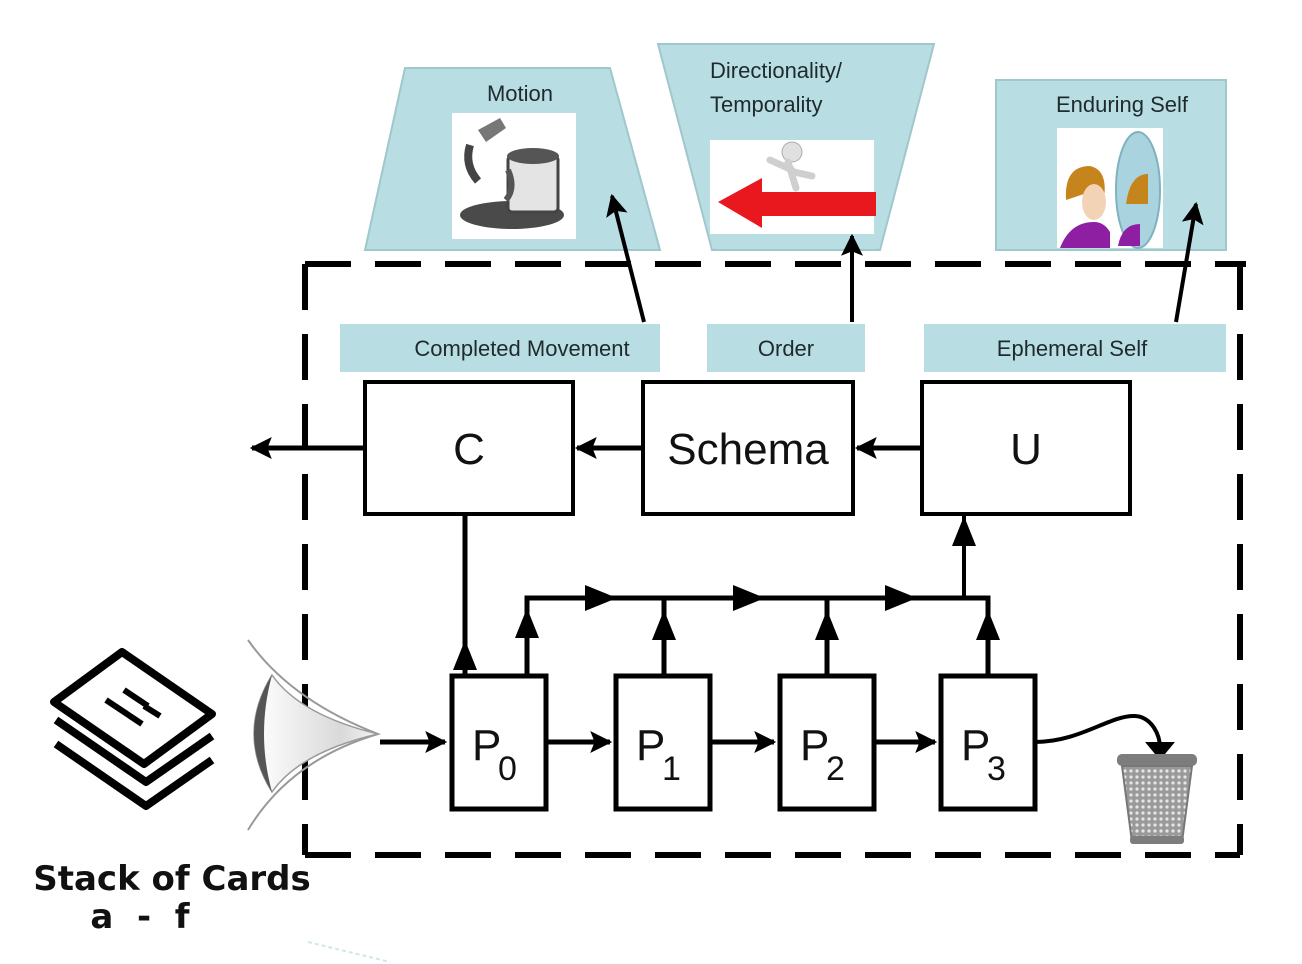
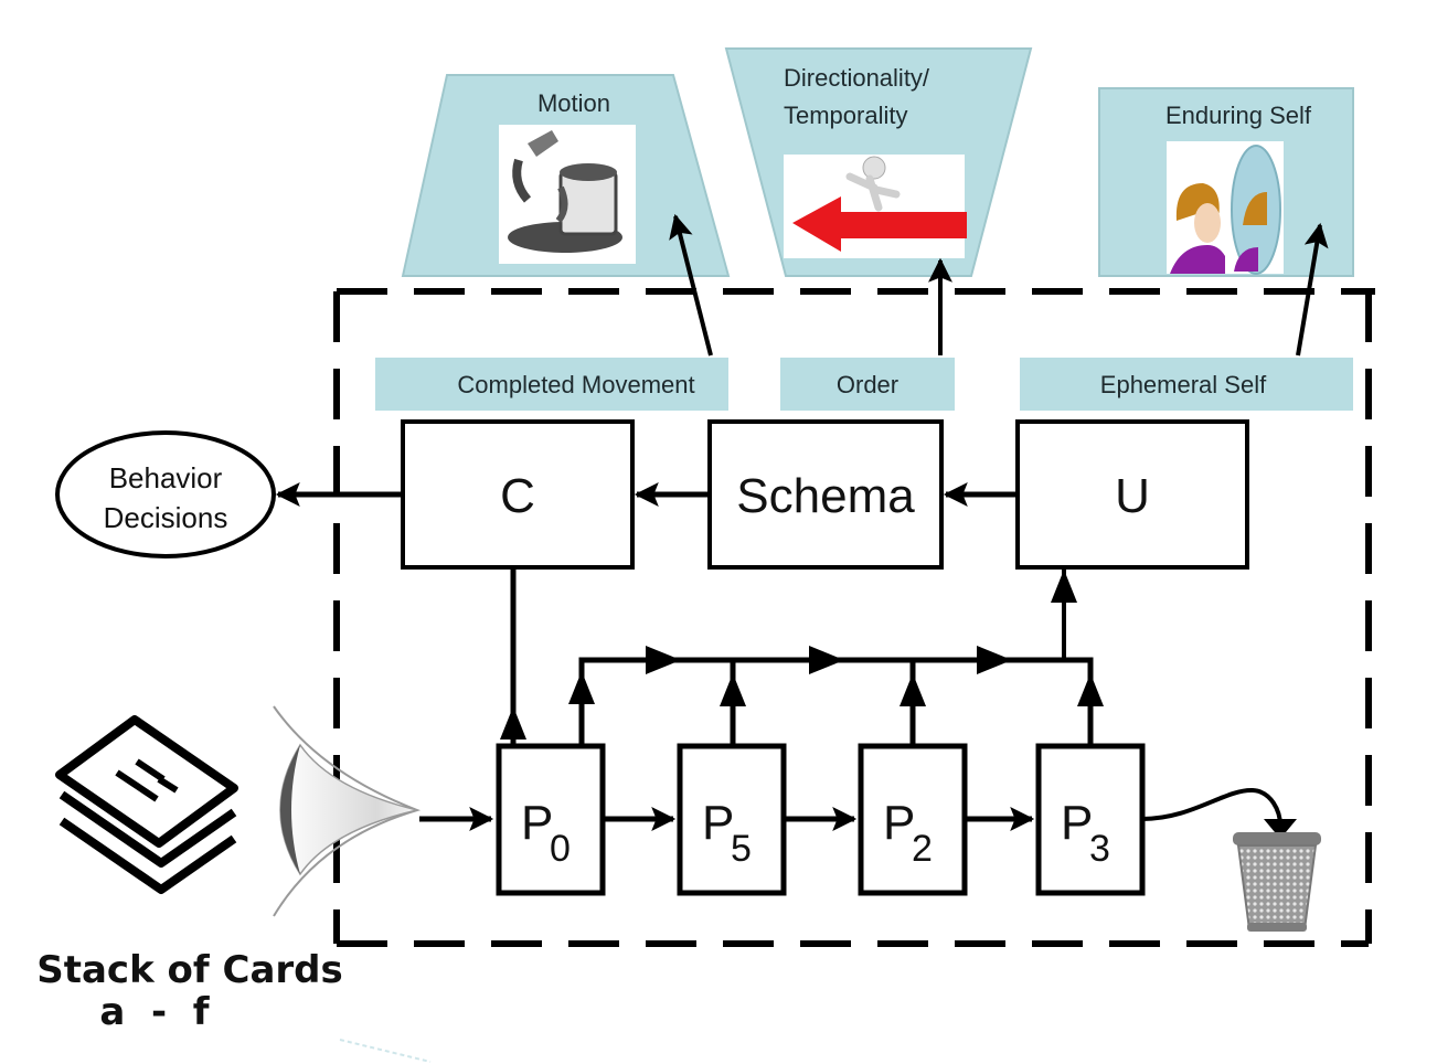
  Motion
  Directionality/
  Temporality
  Enduring Self
  Completed Movement
  Order
  Ephemeral Self
  C
  Schema
  U
+ Behavior
+ Decisions
  P
  0
  P
- 1
+ 5
  P
  2
  P
  3
  Stack of Cards
  a - f
